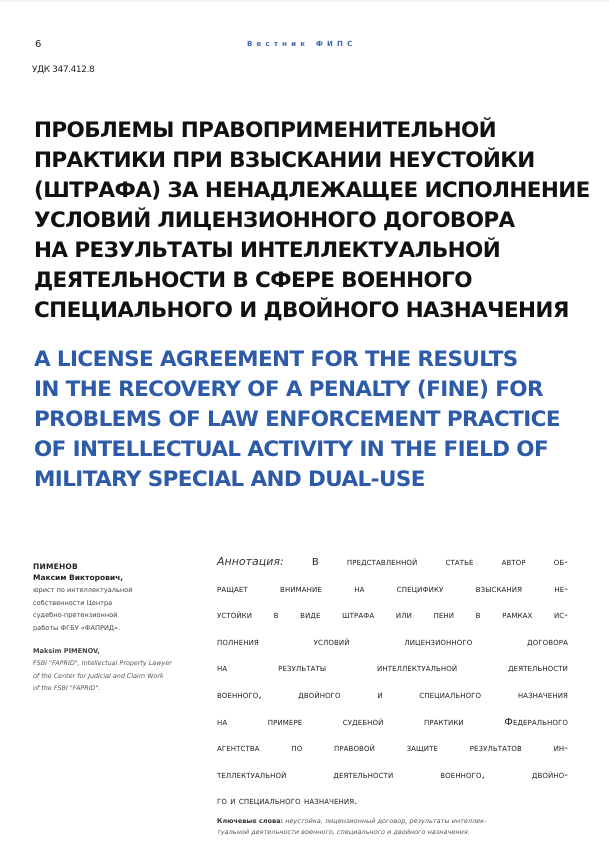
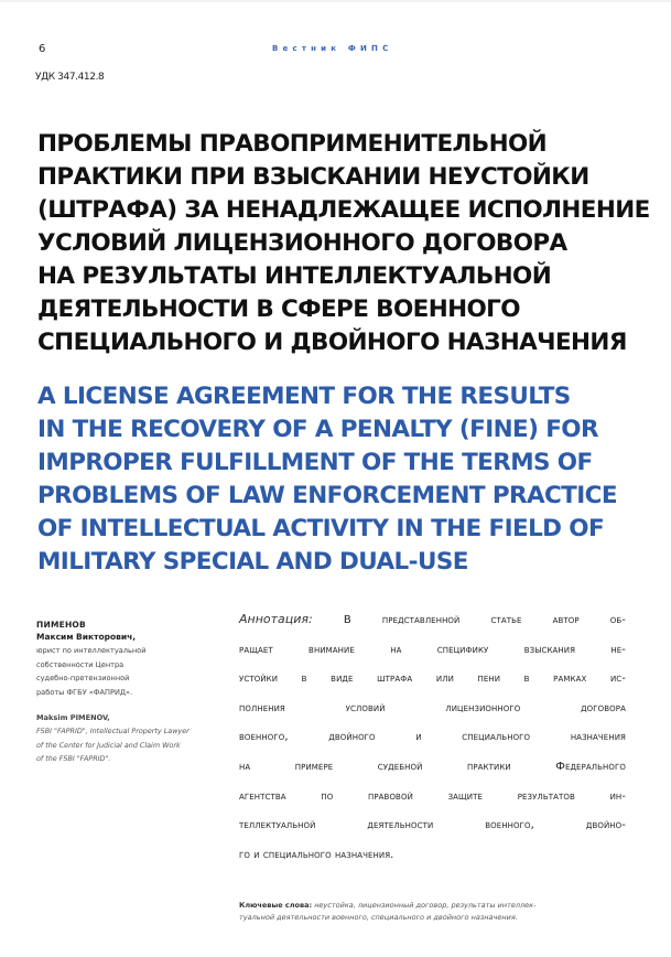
  6
  Вестник ФИПС
  УДК 347.412.8
  ПРОБЛЕМЫ ПРАВОПРИМЕНИТЕЛЬНОЙ
  ПРАКТИКИ ПРИ ВЗЫСКАНИИ НЕУСТОЙКИ
  (ШТРАФА) ЗА НЕНАДЛЕЖАЩЕЕ ИСПОЛНЕНИЕ
  УСЛОВИЙ ЛИЦЕНЗИОННОГО ДОГОВОРА
  НА РЕЗУЛЬТАТЫ ИНТЕЛЛЕКТУАЛЬНОЙ
  ДЕЯТЕЛЬНОСТИ В СФЕРЕ ВОЕННОГО
  СПЕЦИАЛЬНОГО И ДВОЙНОГО НАЗНАЧЕНИЯ
  A LICENSE AGREEMENT FOR THE RESULTS
  IN THE RECOVERY OF A PENALTY (FINE) FOR
+ IMPROPER FULFILLMENT OF THE TERMS OF
  PROBLEMS OF LAW ENFORCEMENT PRACTICE
  OF INTELLECTUAL ACTIVITY IN THE FIELD OF
  MILITARY SPECIAL AND DUAL-USE
  ПИМЕНОВ
  Максим Викторович,
  юрист по интеллектуальной
  собственности Центра
  судебно-претензионной
  работы ФГБУ «ФАПРИД».
  Maksim PIMENOV,
  FSBI "FAPRID", Intellectual Property Lawyer
  of the Center for Judicial and Claim Work
  of the FSBI "FAPRID".
  Аннотация: В представленной статье автор об-
  ращает внимание на специфику взыскания не-
  устойки в виде штрафа или пени в рамках ис-
  полнения условий лицензионного договора
- на результаты интеллектуальной деятельности
  военного, двойного и специального назначения
  на примере судебной практики Федерального
  агентства по правовой защите результатов ин-
  теллектуальной деятельности военного, двойно-
  го и специального назначения.
  Ключевые слова: неустойка, лицензионный договор, результаты интеллек-
  туальной деятельности военного, специального и двойного назначения.
